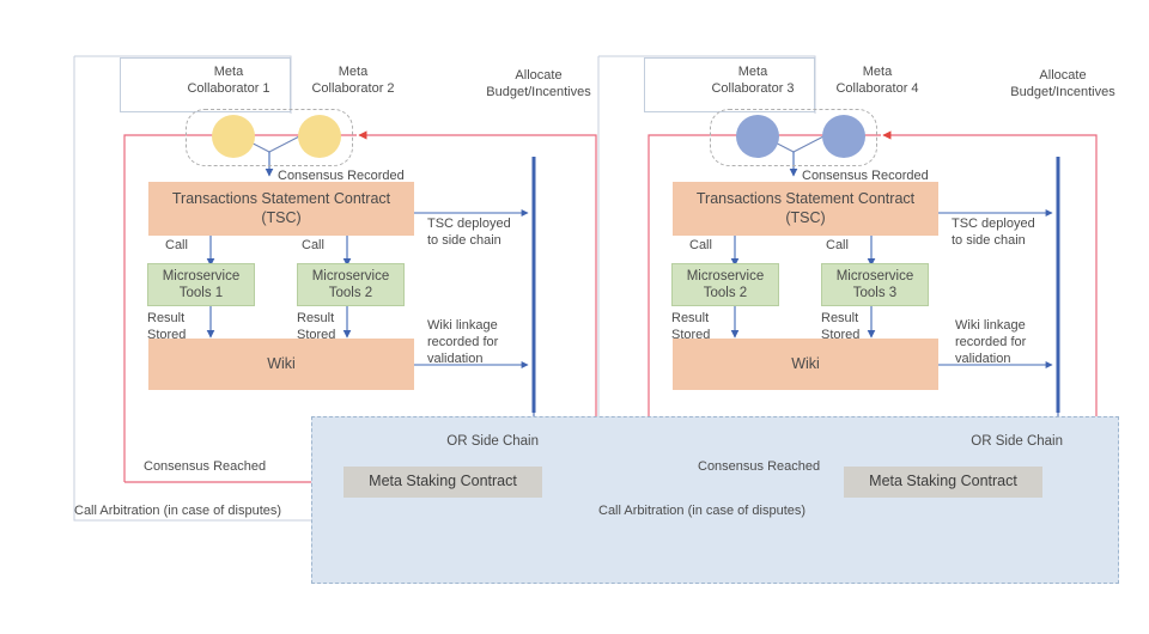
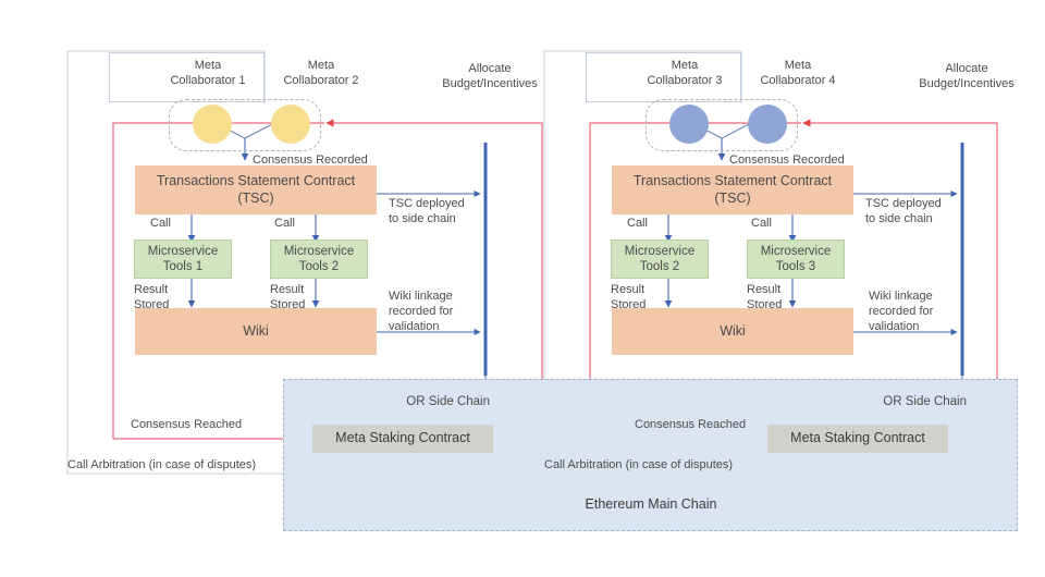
+ Ethereum Main Chain
  Meta
  Collaborator 1
  Meta
  Collaborator 2
  Allocate
  Budget/Incentives
  Consensus Recorded
  Transactions Statement Contract
  (TSC)
  TSC deployed
  to side chain
  Call
  Call
  Microservice
  Tools 1
  Microservice
  Tools 2
  Result
  Stored
  Result
  Stored
  Wiki
  Wiki linkage
  recorded for
  validation
  OR Side Chain
  Consensus Reached
  Meta Staking Contract
  Call Arbitration (in case of disputes)
  Meta
  Collaborator 3
  Meta
  Collaborator 4
  Allocate
  Budget/Incentives
  Consensus Recorded
  Transactions Statement Contract
  (TSC)
  TSC deployed
  to side chain
  Call
  Call
  Microservice
  Tools 2
  Microservice
  Tools 3
  Result
  Stored
  Result
  Stored
  Wiki
  Wiki linkage
  recorded for
  validation
  OR Side Chain
  Consensus Reached
  Meta Staking Contract
  Call Arbitration (in case of disputes)
